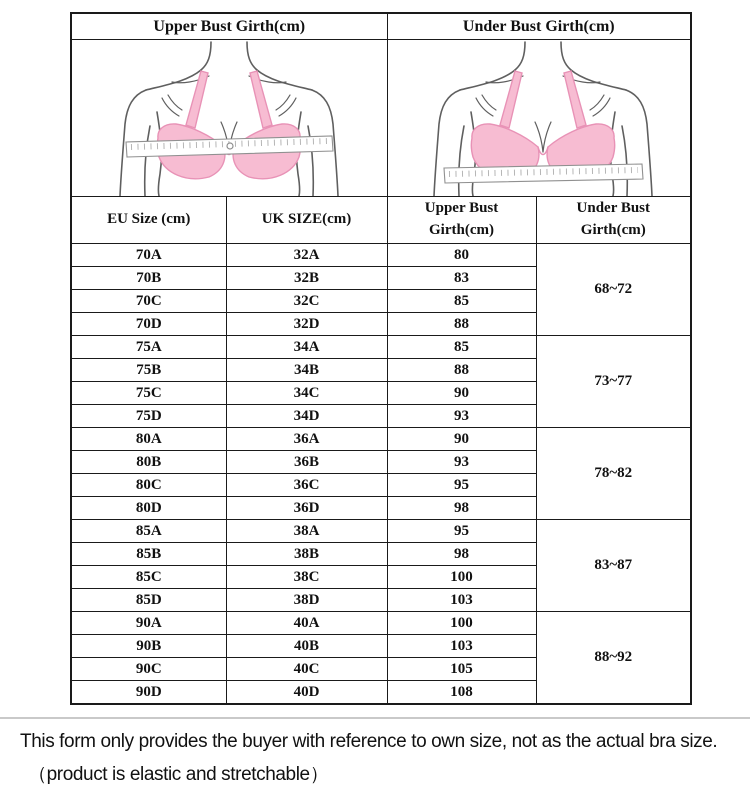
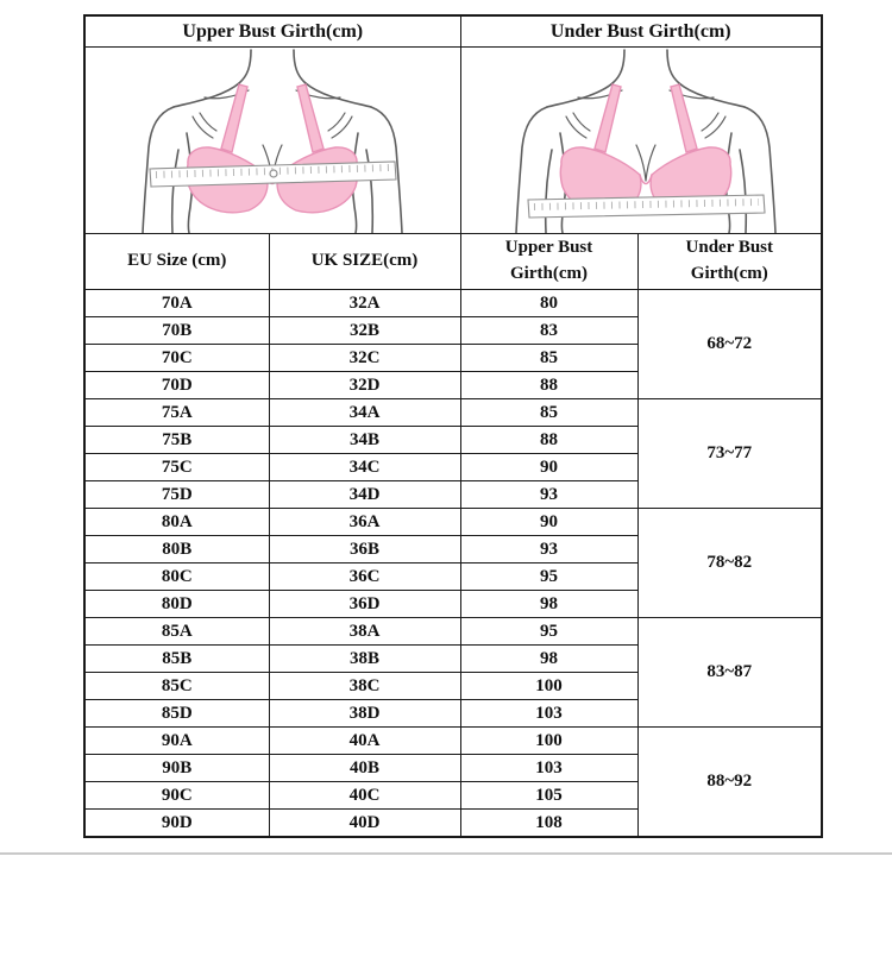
  Upper Bust Girth(cm)	Under Bust Girth(cm)
  EU Size (cm)	UK SIZE(cm)	Upper Bust Girth(cm)	Under Bust Girth(cm)
  70A	32A	80	68~72
  70B	32B	83
  70C	32C	85
  70D	32D	88
  75A	34A	85	73~77
  75B	34B	88
  75C	34C	90
  75D	34D	93
  80A	36A	90	78~82
  80B	36B	93
  80C	36C	95
  80D	36D	98
  85A	38A	95	83~87
  85B	38B	98
  85C	38C	100
  85D	38D	103
  90A	40A	100	88~92
  90B	40B	103
  90C	40C	105
  90D	40D	108
- This form only provides the buyer with reference to own size, not as the actual bra size.
- （product is elastic and stretchable）
